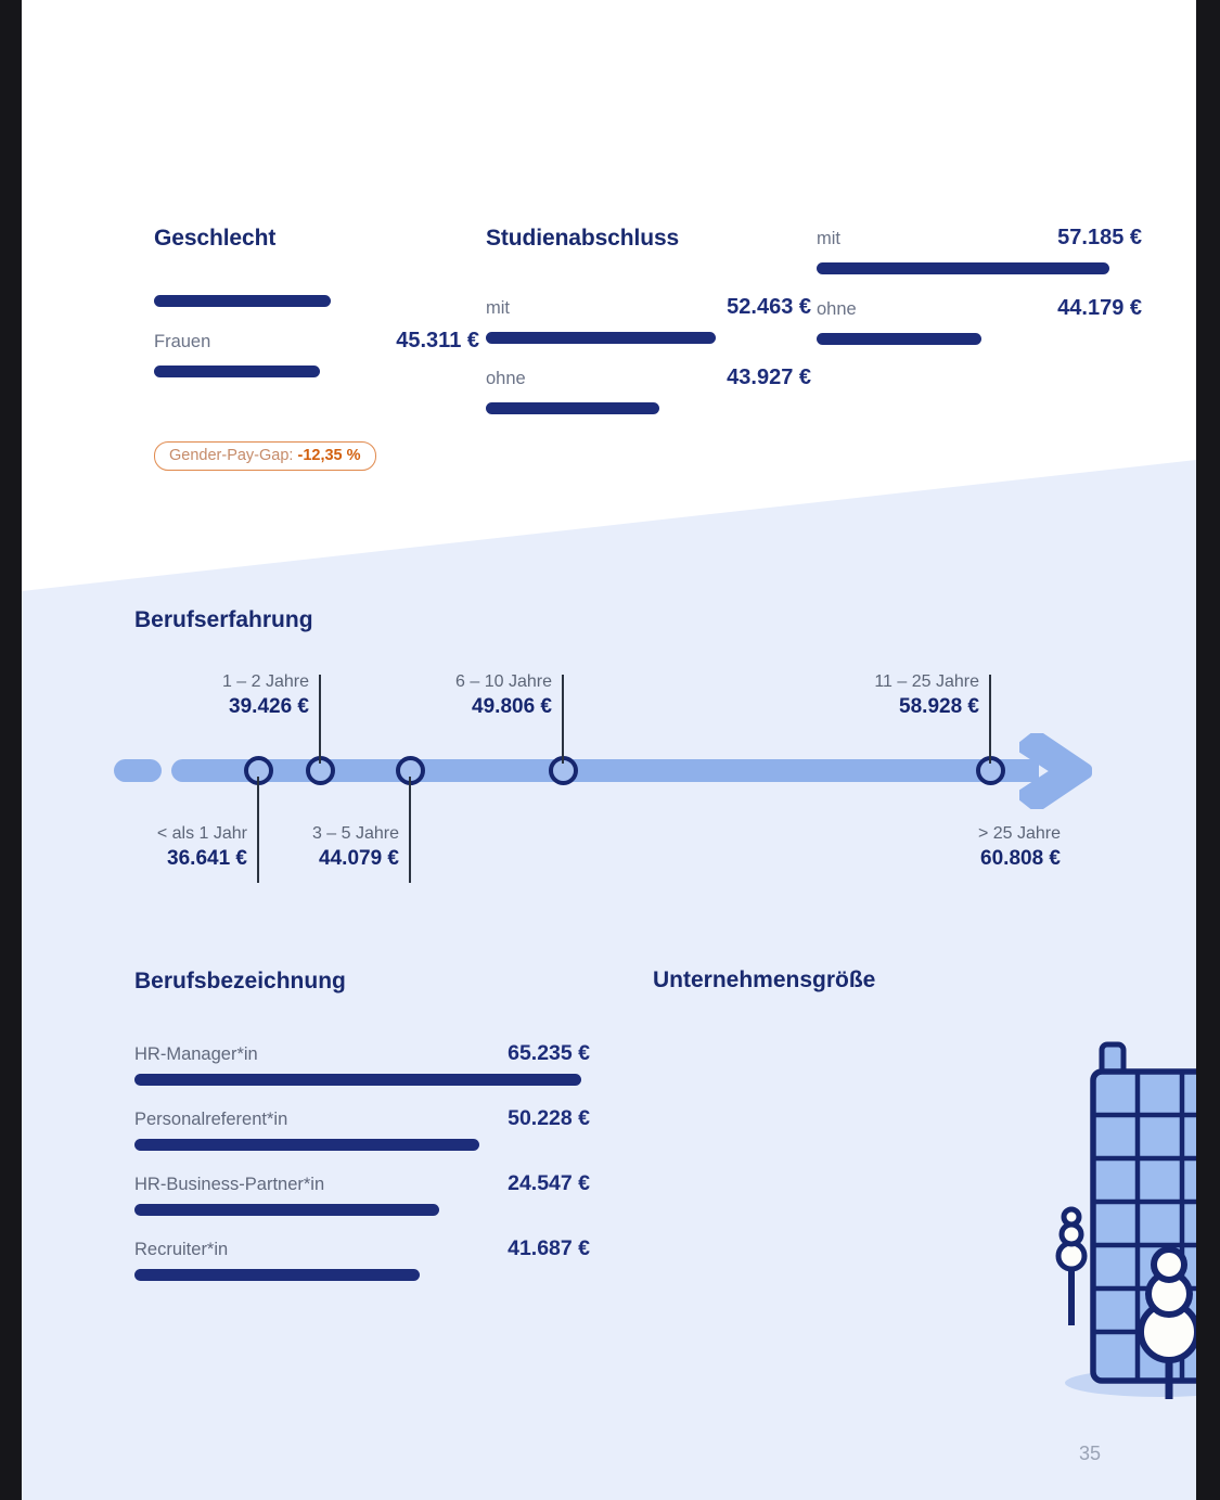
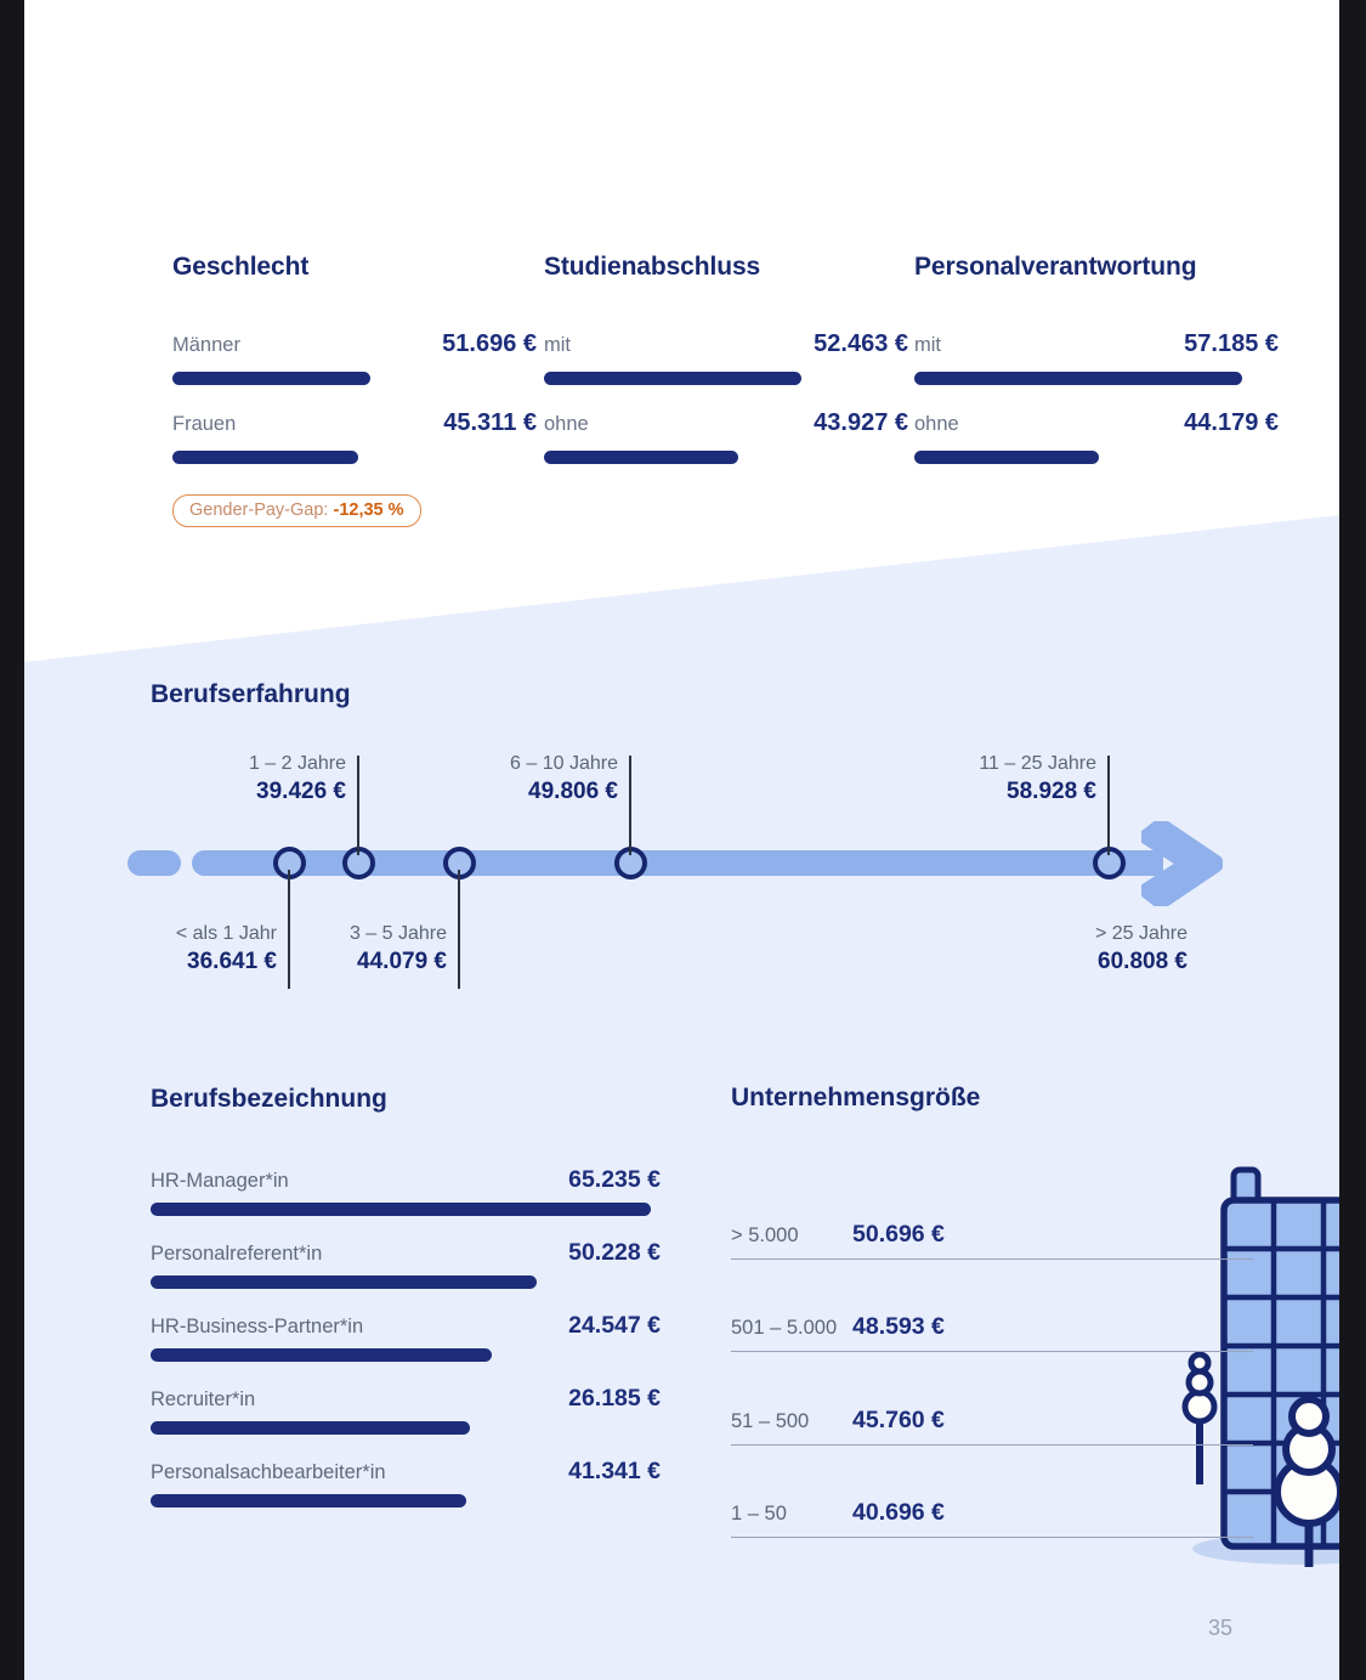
  Geschlecht
+ Männer
+ 51.696 €
  Frauen
  45.311 €
  Studienabschluss
  mit
  52.463 €
  ohne
  43.927 €
+ Personalverantwortung
  mit
  57.185 €
  ohne
  44.179 €
  Gender-Pay-Gap: -12,35 %
  Berufserfahrung
  < als 1 Jahr
  36.641 €
  1 – 2 Jahre
  39.426 €
  3 – 5 Jahre
  44.079 €
  6 – 10 Jahre
  49.806 €
  11 – 25 Jahre
  58.928 €
  > 25 Jahre
  60.808 €
  Berufsbezeichnung
  HR-Manager*in
  65.235 €
  Personalreferent*in
  50.228 €
  HR-Business-Partner*in
  24.547 €
  Recruiter*in
- 41.687 €
+ 26.185 €
+ Personalsachbearbeiter*in
+ 41.341 €
  Unternehmensgröße
+ > 5.000
+ 50.696 €
+ 501 – 5.000
+ 48.593 €
+ 51 – 500
+ 45.760 €
+ 1 – 50
+ 40.696 €
  35
